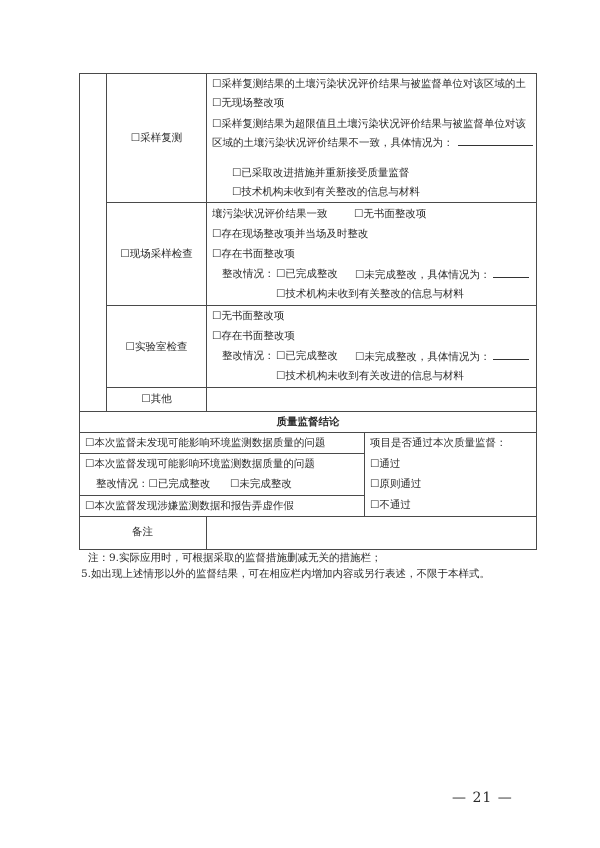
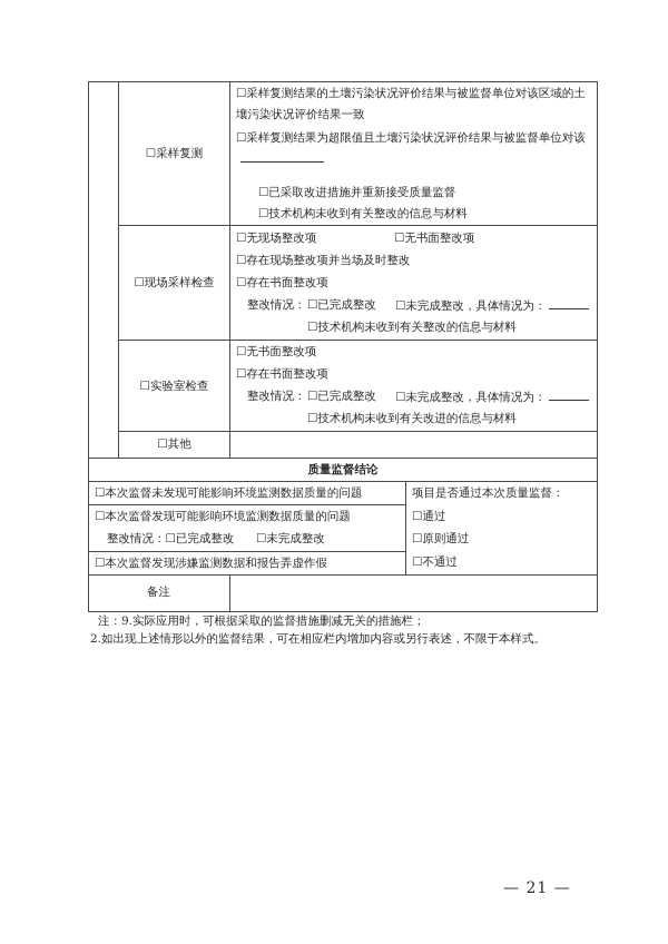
  ☐采样复测
  ☐采样复测结果的土壤污染状况评价结果与被监督单位对该区域的土
- ☐无现场整改项
+ 壤污染状况评价结果一致
  ☐采样复测结果为超限值且土壤污染状况评价结果与被监督单位对该
- 区域的土壤污染状况评价结果不一致，具体情况为：
  ☐已采取改进措施并重新接受质量监督
  ☐技术机构未收到有关整改的信息与材料
  ☐现场采样检查
- 壤污染状况评价结果一致
+ ☐无现场整改项
  ☐无书面整改项
  ☐存在现场整改项并当场及时整改
  ☐存在书面整改项
  整改情况：
  ☐已完成整改
  ☐未完成整改，具体情况为：
  ☐技术机构未收到有关整改的信息与材料
  ☐实验室检查
  ☐无书面整改项
  ☐存在书面整改项
  整改情况：
  ☐已完成整改
  ☐未完成整改，具体情况为：
  ☐技术机构未收到有关改进的信息与材料
  ☐其他
  质量监督结论
  ☐本次监督未发现可能影响环境监测数据质量的问题
  ☐本次监督发现可能影响环境监测数据质量的问题
  整改情况：☐已完成整改
  ☐未完成整改
  ☐本次监督发现涉嫌监测数据和报告弄虚作假
  项目是否通过本次质量监督：
  ☐通过
  ☐原则通过
  ☐不通过
  备注
  注：9.实际应用时，可根据采取的监督措施删减无关的措施栏；
- 5.如出现上述情形以外的监督结果，可在相应栏内增加内容或另行表述，不限于本样式。
+ 2.如出现上述情形以外的监督结果，可在相应栏内增加内容或另行表述，不限于本样式。
  — 21 —
